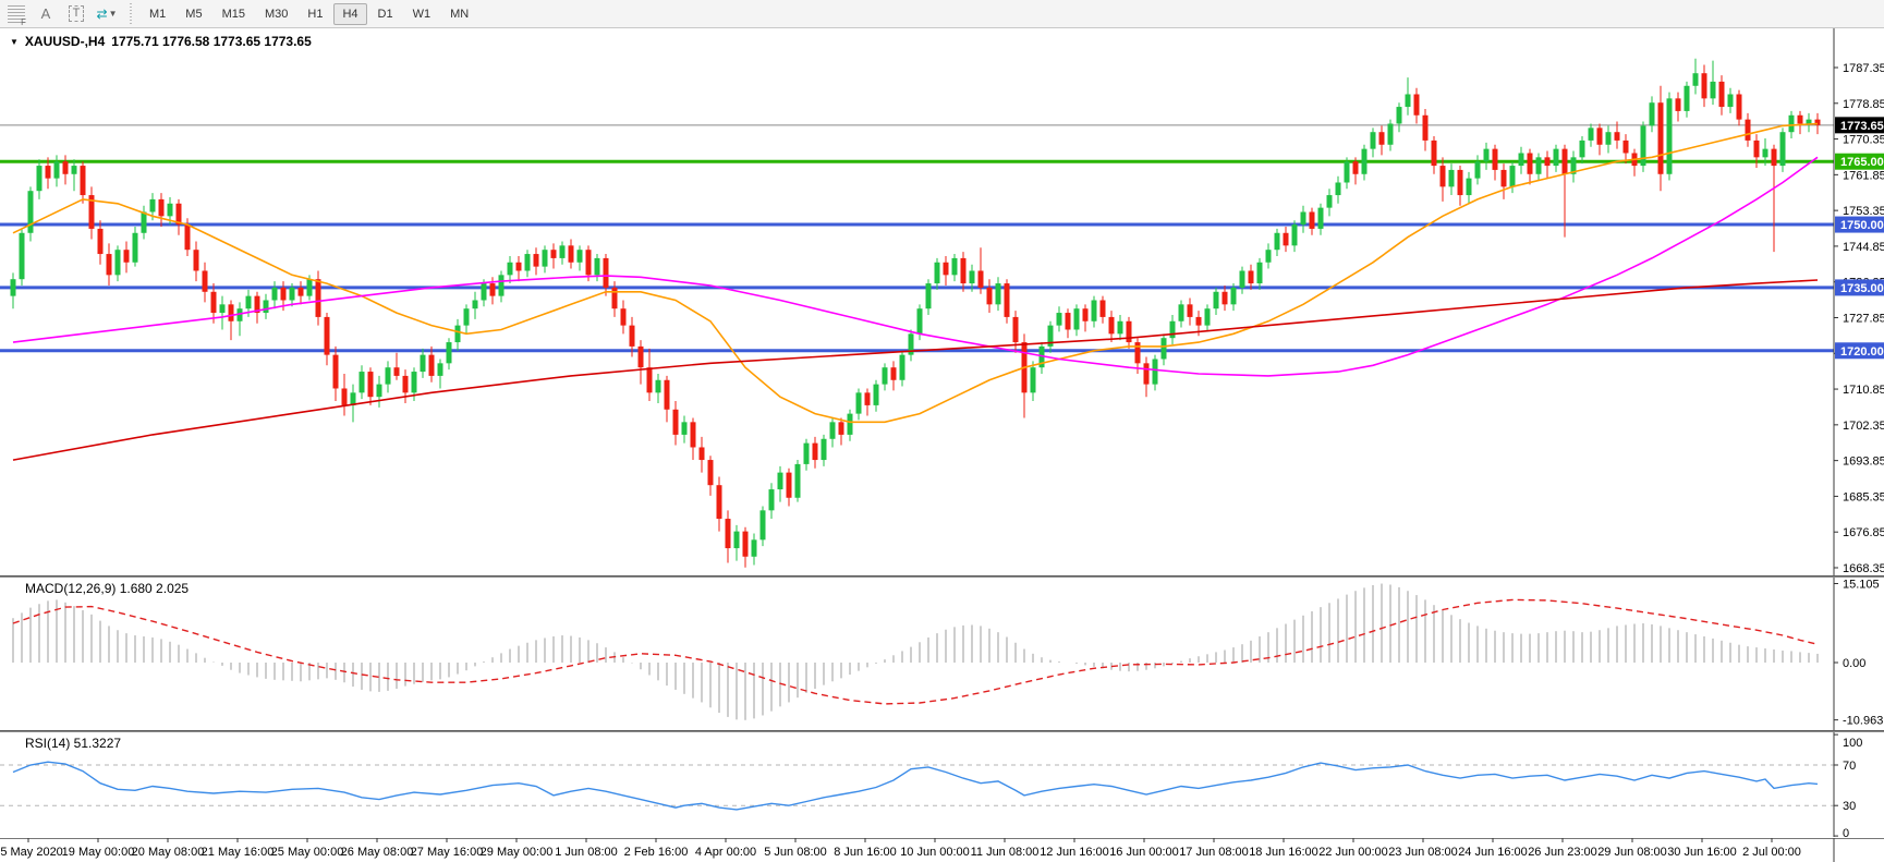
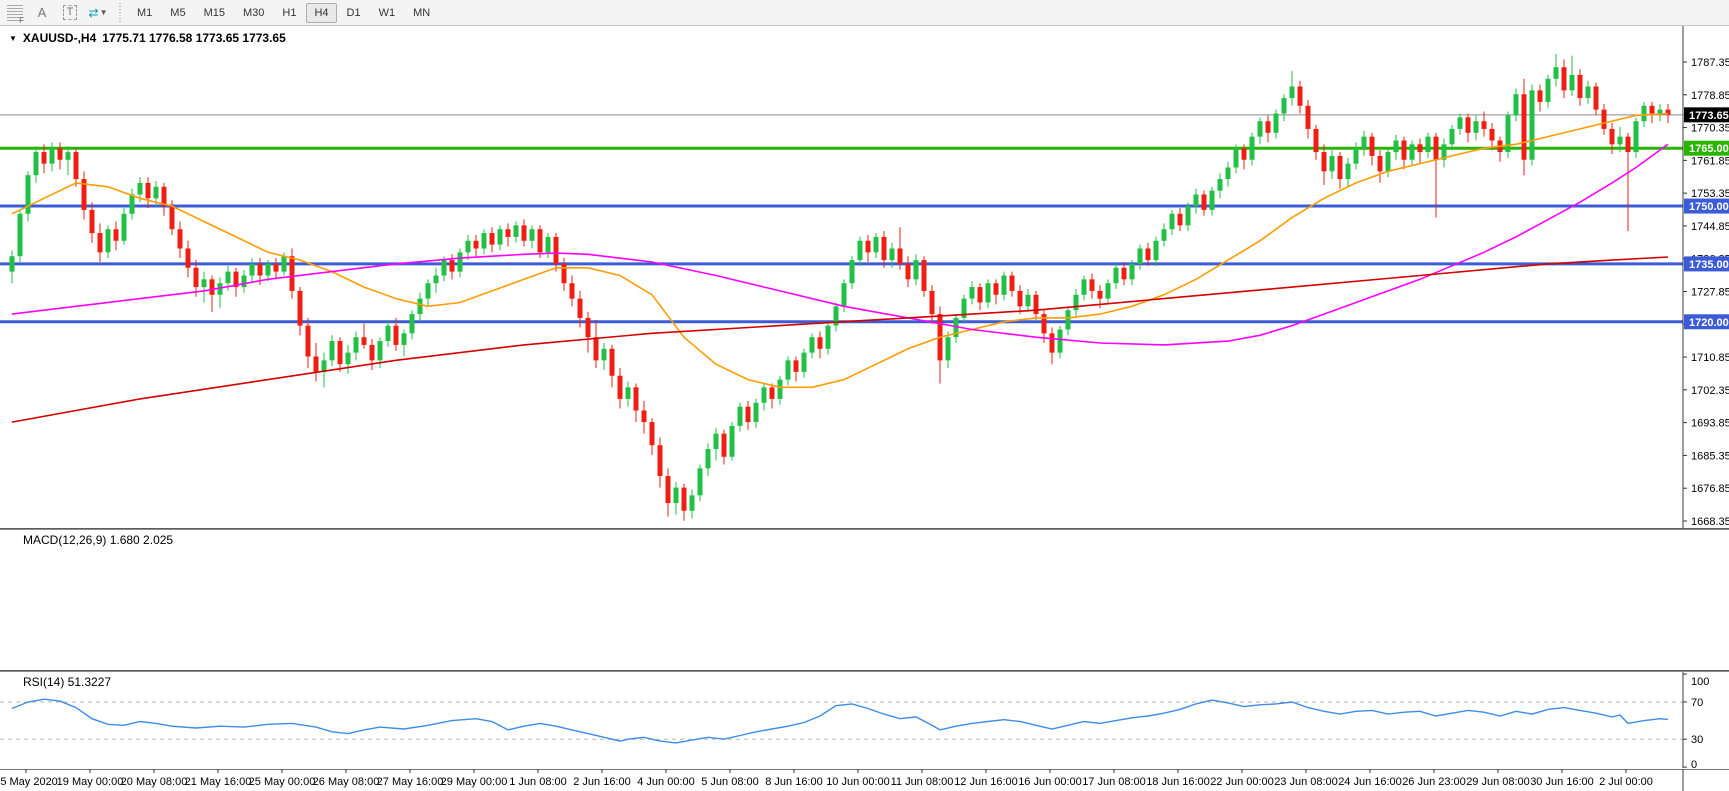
  F
  A
  T
  ⇄
  ▼
  M1
  M5
  M15
  M30
  H1
  H4
  D1
  W1
  MN
  1787.35
  1778.85
  1770.35
  1761.85
  1753.35
  1744.85
  1727.85
  1710.85
  1702.35
  1693.85
  1685.35
  1676.85
  1668.35
  1773.65
  1765.00
  1750.00
  1735.00
  1720.00
- 15.105
- 0.00
- -10.963
  100
  70
  30
  0
  5 May 2020
  19 May 00:00
  20 May 08:00
  21 May 16:00
  25 May 00:00
  26 May 08:00
  27 May 16:00
  29 May 00:00
  1 Jun 08:00
- 2 Feb 16:00
+ 2 Jun 16:00
- 4 Apr 00:00
+ 4 Jun 00:00
  5 Jun 08:00
  8 Jun 16:00
  10 Jun 00:00
  11 Jun 08:00
  12 Jun 16:00
  16 Jun 00:00
  17 Jun 08:00
  18 Jun 16:00
  22 Jun 00:00
  23 Jun 08:00
  24 Jun 16:00
  26 Jun 23:00
  29 Jun 08:00
  30 Jun 16:00
  2 Jul 00:00
  ▼
  XAUUSD-,H4
  1775.71 1776.58 1773.65 1773.65
  MACD(12,26,9) 1.680 2.025
  RSI(14) 51.3227
